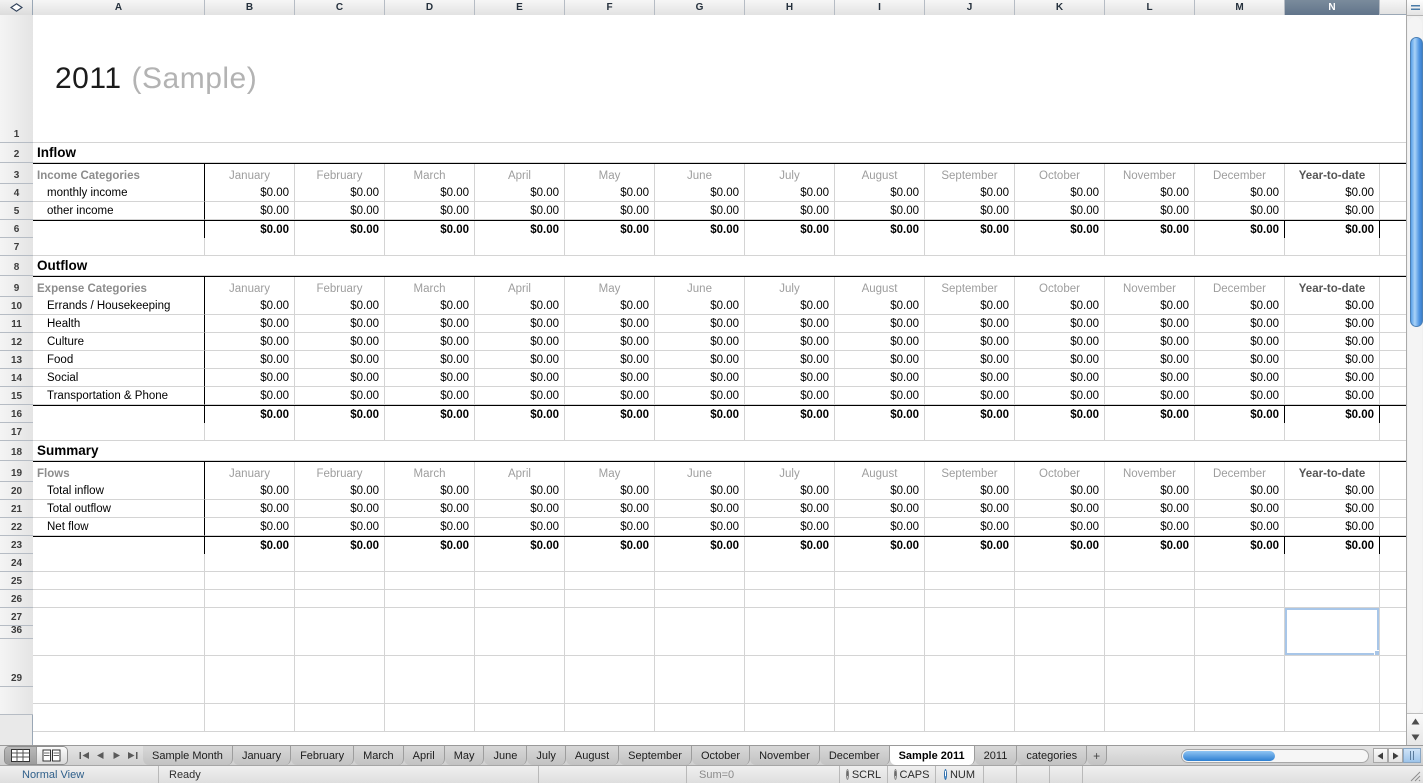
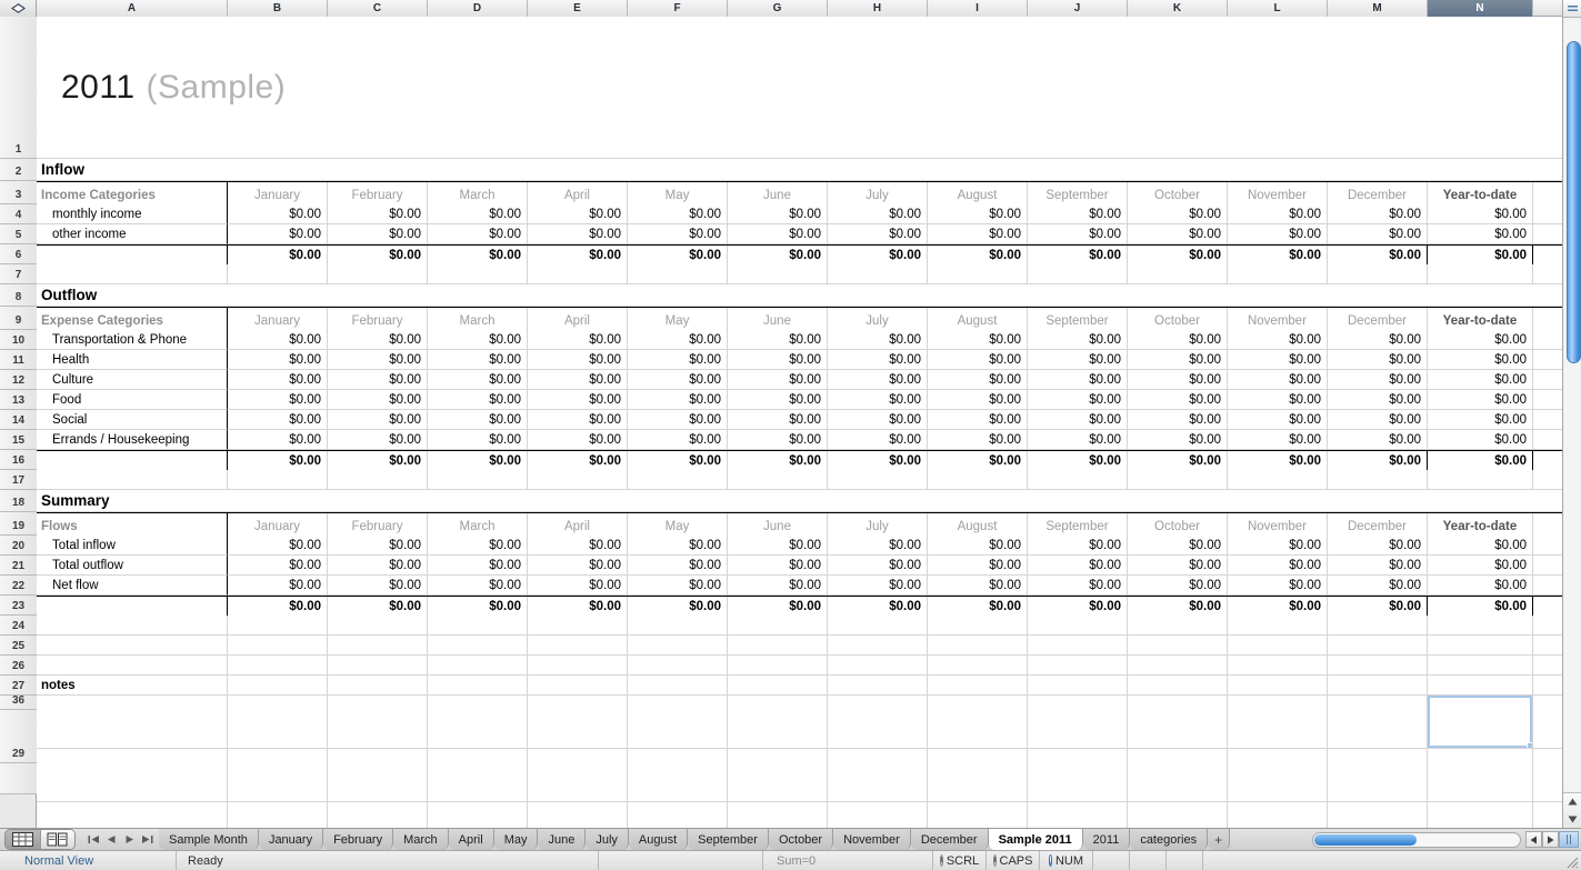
  A
  B
  C
  D
  E
  F
  G
  H
  I
  J
  K
  L
  M
  N
  1
  2
  3
  4
  5
  6
  7
  8
  9
  10
  11
  12
  13
  14
  15
  16
  17
  18
  19
  20
  21
  22
  23
  24
  25
  26
  27
  36
  29
  2011
  (Sample)
  Inflow
  Income Categories
  January
  February
  March
  April
  May
  June
  July
  August
  September
  October
  November
  December
  Year-to-date
  monthly income
  $0.00
  $0.00
  $0.00
  $0.00
  $0.00
  $0.00
  $0.00
  $0.00
  $0.00
  $0.00
  $0.00
  $0.00
  $0.00
  other income
  $0.00
  $0.00
  $0.00
  $0.00
  $0.00
  $0.00
  $0.00
  $0.00
  $0.00
  $0.00
  $0.00
  $0.00
  $0.00
  $0.00
  $0.00
  $0.00
  $0.00
  $0.00
  $0.00
  $0.00
  $0.00
  $0.00
  $0.00
  $0.00
  $0.00
  $0.00
  Outflow
  Expense Categories
  January
  February
  March
  April
  May
  June
  July
  August
  September
  October
  November
  December
  Year-to-date
- Errands / Housekeeping
+ Transportation & Phone
  $0.00
  $0.00
  $0.00
  $0.00
  $0.00
  $0.00
  $0.00
  $0.00
  $0.00
  $0.00
  $0.00
  $0.00
  $0.00
  Health
  $0.00
  $0.00
  $0.00
  $0.00
  $0.00
  $0.00
  $0.00
  $0.00
  $0.00
  $0.00
  $0.00
  $0.00
  $0.00
  Culture
  $0.00
  $0.00
  $0.00
  $0.00
  $0.00
  $0.00
  $0.00
  $0.00
  $0.00
  $0.00
  $0.00
  $0.00
  $0.00
  Food
  $0.00
  $0.00
  $0.00
  $0.00
  $0.00
  $0.00
  $0.00
  $0.00
  $0.00
  $0.00
  $0.00
  $0.00
  $0.00
  Social
  $0.00
  $0.00
  $0.00
  $0.00
  $0.00
  $0.00
  $0.00
  $0.00
  $0.00
  $0.00
  $0.00
  $0.00
  $0.00
- Transportation & Phone
+ Errands / Housekeeping
  $0.00
  $0.00
  $0.00
  $0.00
  $0.00
  $0.00
  $0.00
  $0.00
  $0.00
  $0.00
  $0.00
  $0.00
  $0.00
  $0.00
  $0.00
  $0.00
  $0.00
  $0.00
  $0.00
  $0.00
  $0.00
  $0.00
  $0.00
  $0.00
  $0.00
  $0.00
  Summary
  Flows
  January
  February
  March
  April
  May
  June
  July
  August
  September
  October
  November
  December
  Year-to-date
  Total inflow
  $0.00
  $0.00
  $0.00
  $0.00
  $0.00
  $0.00
  $0.00
  $0.00
  $0.00
  $0.00
  $0.00
  $0.00
  $0.00
  Total outflow
  $0.00
  $0.00
  $0.00
  $0.00
  $0.00
  $0.00
  $0.00
  $0.00
  $0.00
  $0.00
  $0.00
  $0.00
  $0.00
  Net flow
  $0.00
  $0.00
  $0.00
  $0.00
  $0.00
  $0.00
  $0.00
  $0.00
  $0.00
  $0.00
  $0.00
  $0.00
  $0.00
  $0.00
  $0.00
  $0.00
  $0.00
  $0.00
  $0.00
  $0.00
  $0.00
  $0.00
  $0.00
  $0.00
  $0.00
  $0.00
+ notes
  Sample Month
  January
  February
  March
  April
  May
  June
  July
  August
  September
  October
  November
  December
  Sample 2011
  2011
  categories
  +
  Normal View
  Ready
  Sum=0
  SCRL
  CAPS
  NUM
